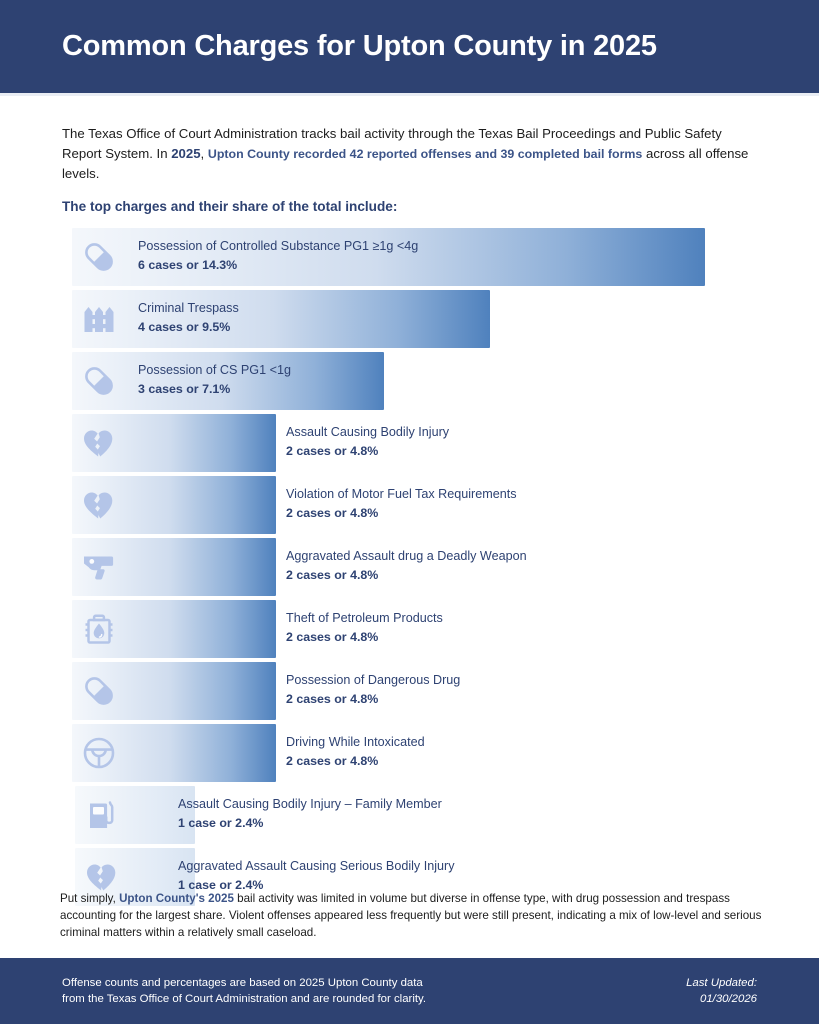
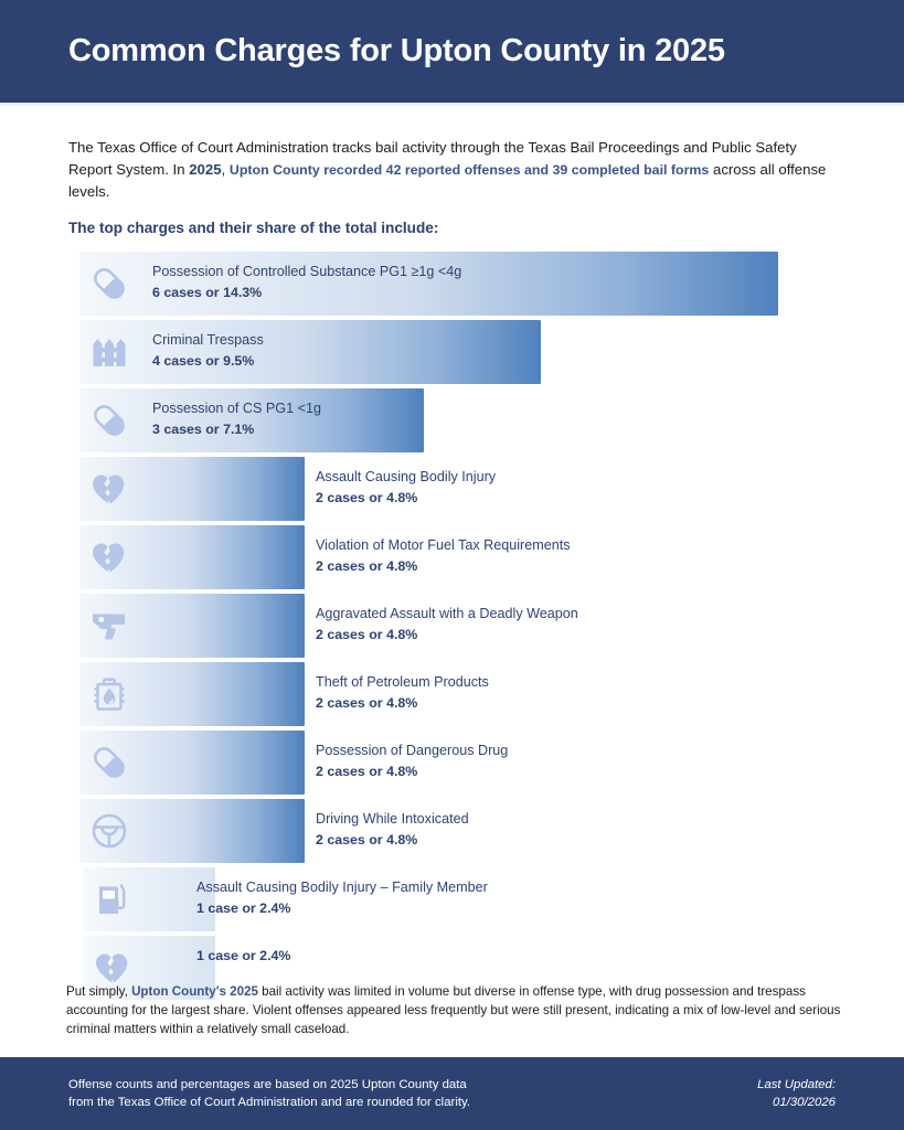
  Common Charges for Upton County in 2025
  The Texas Office of Court Administration tracks bail activity through the Texas Bail Proceedings and Public Safety Report System. In 2025, Upton County recorded 42 reported offenses and 39 completed bail forms across all offense levels.
  The top charges and their share of the total include:
  Possession of Controlled Substance PG1 ≥1g <4g
  6 cases or 14.3%
  Criminal Trespass
  4 cases or 9.5%
  Possession of CS PG1 <1g
  3 cases or 7.1%
  Assault Causing Bodily Injury
  2 cases or 4.8%
  Violation of Motor Fuel Tax Requirements
  2 cases or 4.8%
- Aggravated Assault drug a Deadly Weapon
+ Aggravated Assault with a Deadly Weapon
  2 cases or 4.8%
  Theft of Petroleum Products
  2 cases or 4.8%
  Possession of Dangerous Drug
  2 cases or 4.8%
  Driving While Intoxicated
  2 cases or 4.8%
  Assault Causing Bodily Injury – Family Member
  1 case or 2.4%
- Aggravated Assault Causing Serious Bodily Injury
  1 case or 2.4%
  Put simply, Upton County's 2025 bail activity was limited in volume but diverse in offense type, with drug possession and trespass accounting for the largest share. Violent offenses appeared less frequently but were still present, indicating a mix of low-level and serious criminal matters within a relatively small caseload.
  Offense counts and percentages are based on 2025 Upton County data
  from the Texas Office of Court Administration and are rounded for clarity.
  Last Updated:
  01/30/2026
